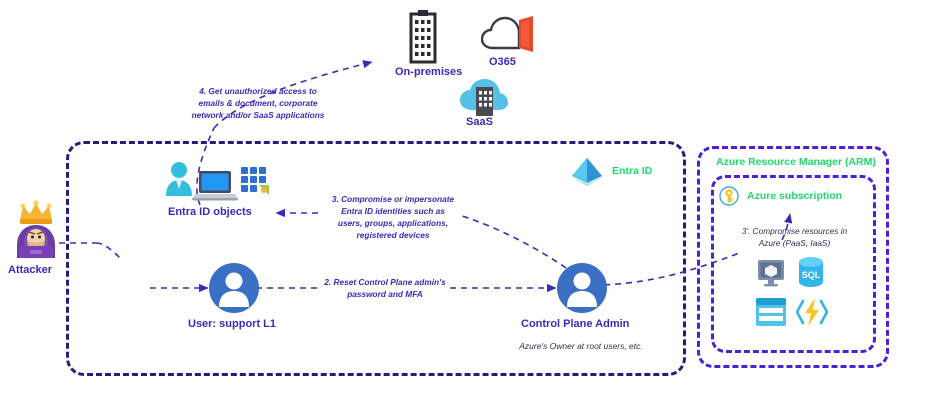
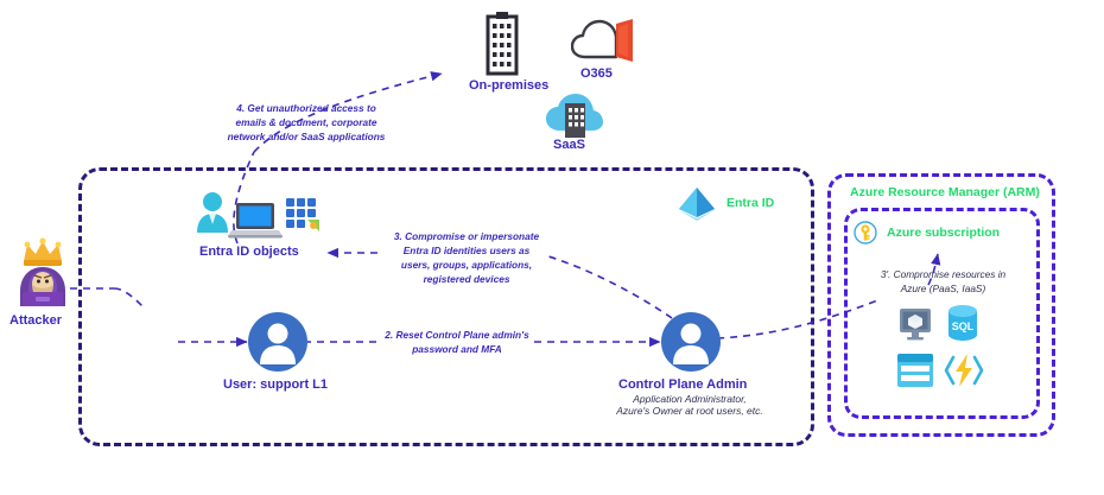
  Attacker
  Entra ID objects
  User: support L1
  Control Plane Admin
+ Application Administrator,
  Azure's Owner at root users, etc.
  On-premises
  O365
  SaaS
  Entra ID
  Azure Resource Manager (ARM)
  Azure subscription
  SQL
  2. Reset Control Plane admin's
  password and MFA
  3. Compromise or impersonate
- Entra ID identities such as
+ Entra ID identities users as
  users, groups, applications,
  registered devices
  3'. Compromise resources in
  Azure (PaaS, IaaS)
  4. Get unauthorized access to
  emails & document, corporate
  network and/or SaaS applications
